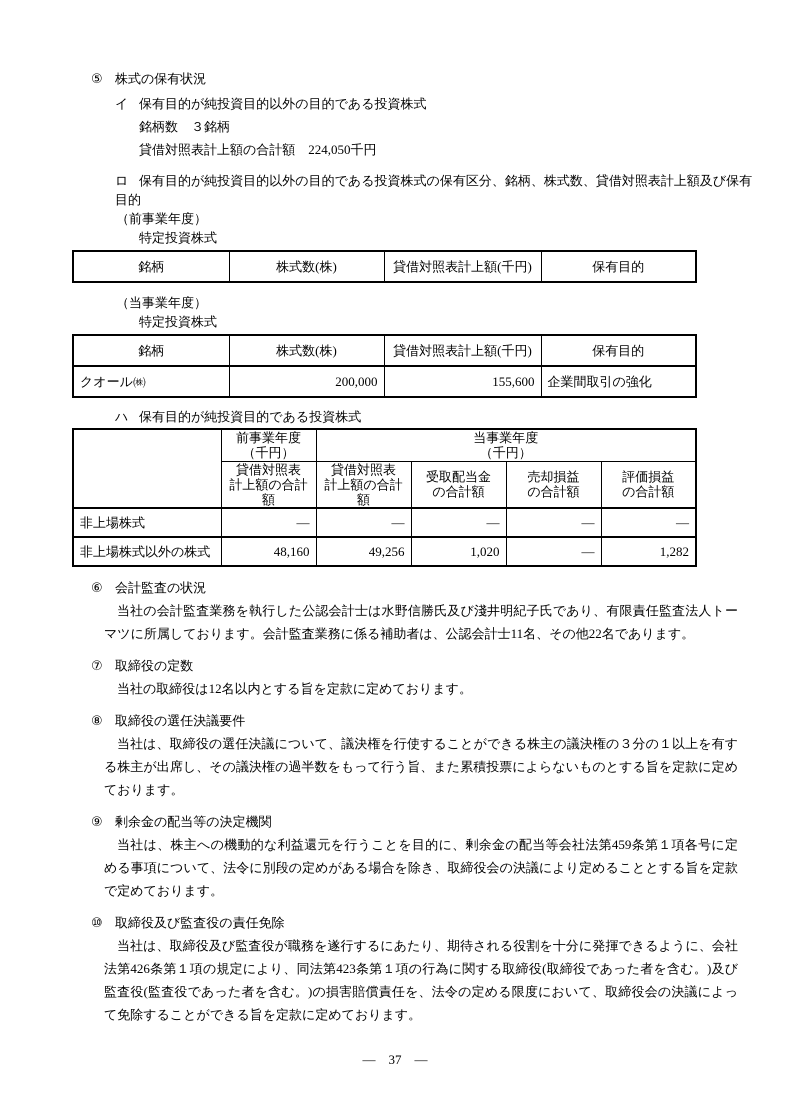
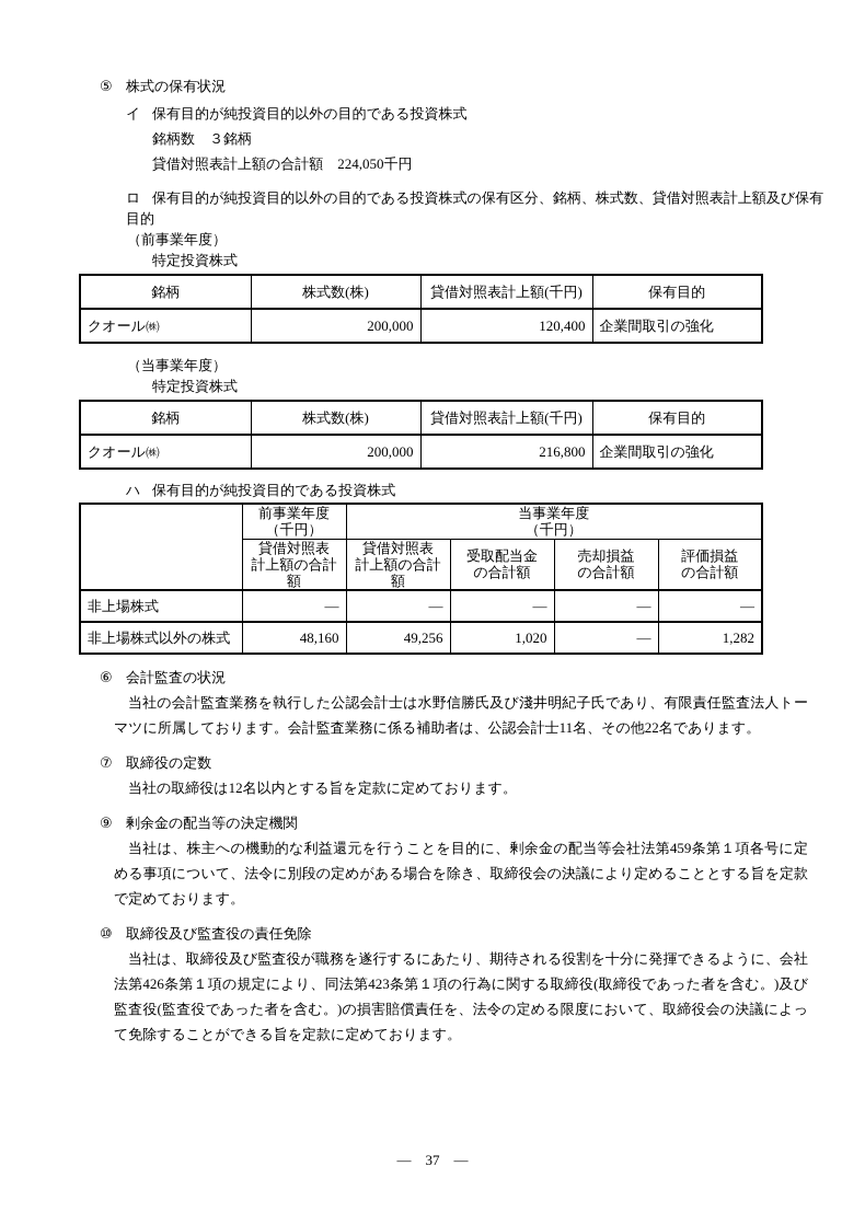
  ⑤ 株式の保有状況
  イ 保有目的が純投資目的以外の目的である投資株式
  銘柄数 ３銘柄
  貸借対照表計上額の合計額 224,050千円
  ロ 保有目的が純投資目的以外の目的である投資株式の保有区分、銘柄、株式数、貸借対照表計上額及び保有目的
  （前事業年度）
  特定投資株式
  銘柄	株式数(株)	貸借対照表計上額(千円)	保有目的
+ クオール㈱	200,000	120,400	企業間取引の強化
  （当事業年度）
  特定投資株式
  銘柄	株式数(株)	貸借対照表計上額(千円)	保有目的
- クオール㈱	200,000	155,600	企業間取引の強化
+ クオール㈱	200,000	216,800	企業間取引の強化
  ハ 保有目的が純投資目的である投資株式
  	前事業年度 （千円）	当事業年度 （千円）
  貸借対照表 計上額の合計額	貸借対照表 計上額の合計額	受取配当金 の合計額	売却損益 の合計額	評価損益 の合計額
  非上場株式	―	―	―	―	―
  非上場株式以外の株式	48,160	49,256	1,020	―	1,282
  ⑥ 会計監査の状況
  当社の会計監査業務を執行した公認会計士は水野信勝氏及び淺井明紀子氏であり、有限責任監査法人トーマツに所属しております。会計監査業務に係る補助者は、公認会計士11名、その他22名であります。
  ⑦ 取締役の定数
  当社の取締役は12名以内とする旨を定款に定めております。
- ⑧ 取締役の選任決議要件
- 当社は、取締役の選任決議について、議決権を行使することができる株主の議決権の３分の１以上を有する株主が出席し、その議決権の過半数をもって行う旨、また累積投票によらないものとする旨を定款に定めております。
  ⑨ 剰余金の配当等の決定機関
  当社は、株主への機動的な利益還元を行うことを目的に、剰余金の配当等会社法第459条第１項各号に定める事項について、法令に別段の定めがある場合を除き、取締役会の決議により定めることとする旨を定款で定めております。
  ⑩ 取締役及び監査役の責任免除
  当社は、取締役及び監査役が職務を遂行するにあたり、期待される役割を十分に発揮できるように、会社法第426条第１項の規定により、同法第423条第１項の行為に関する取締役(取締役であった者を含む。)及び監査役(監査役であった者を含む。)の損害賠償責任を、法令の定める限度において、取締役会の決議によって免除することができる旨を定款に定めております。
  ― 37 ―
